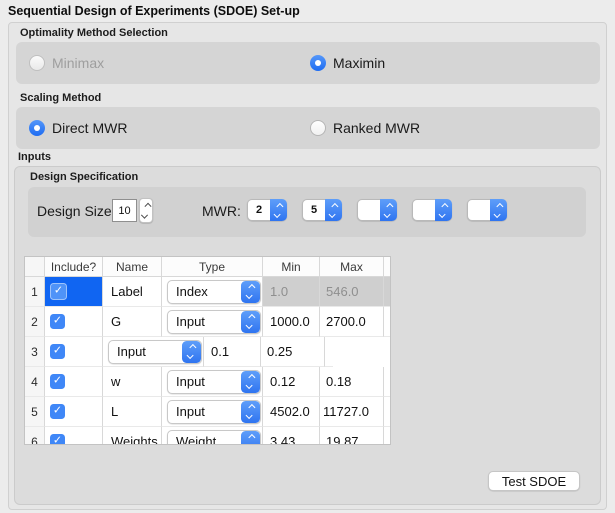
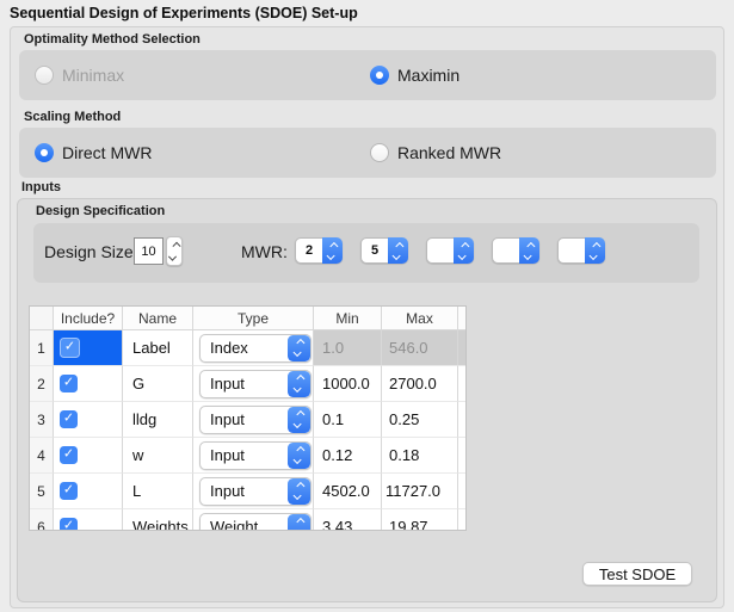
  Sequential Design of Experiments (SDOE) Set-up
  Optimality Method Selection
  Minimax
  Maximin
  Scaling Method
  Direct MWR
  Ranked MWR
  Inputs
  Design Specification
  Design Size
  10
  MWR:
  2
  5
  Include?
  Name
  Type
  Min
  Max
  1
  ✓
  Label
  Index
  1.0
  546.0
  2
  ✓
  G
  Input
  1000.0
  2700.0
  3
  ✓
+ lldg
  Input
  0.1
  0.25
  4
  ✓
  w
  Input
  0.12
  0.18
  5
  ✓
  L
  Input
  4502.0
  11727.0
  6
  ✓
  Weights
  Weight
  3.43
  19.87
  Test SDOE
